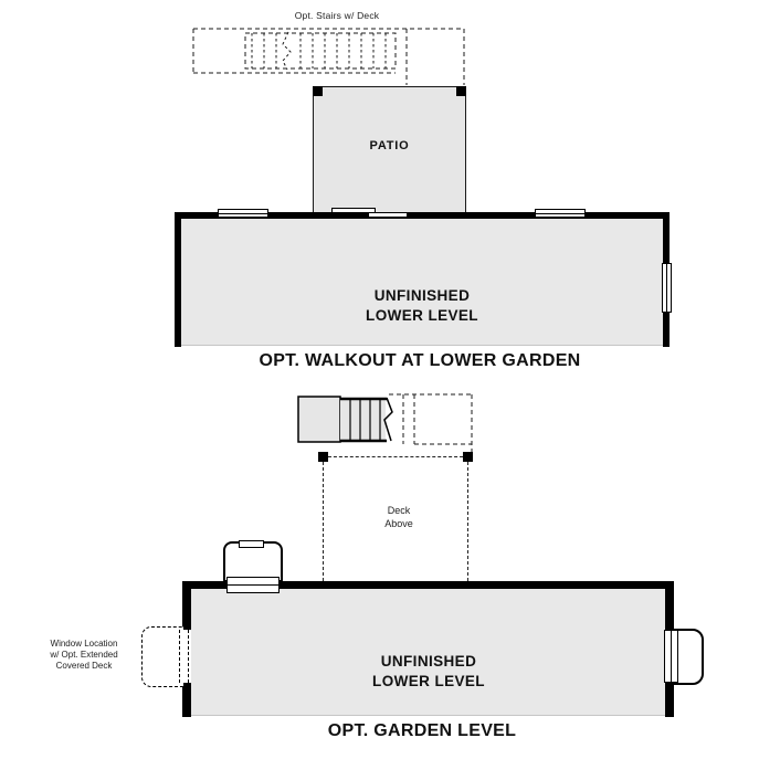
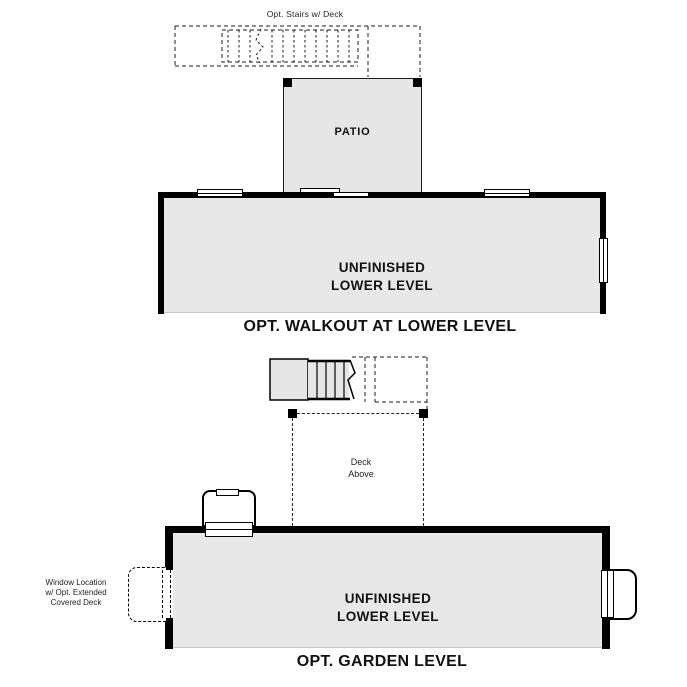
  Opt. Stairs w/ Deck
  PATIO
  UNFINISHED
  LOWER LEVEL
- OPT. WALKOUT AT LOWER GARDEN
+ OPT. WALKOUT AT LOWER LEVEL
  Deck
  Above
  Window Location
  w/ Opt. Extended
  Covered Deck
  UNFINISHED
  LOWER LEVEL
  OPT. GARDEN LEVEL
